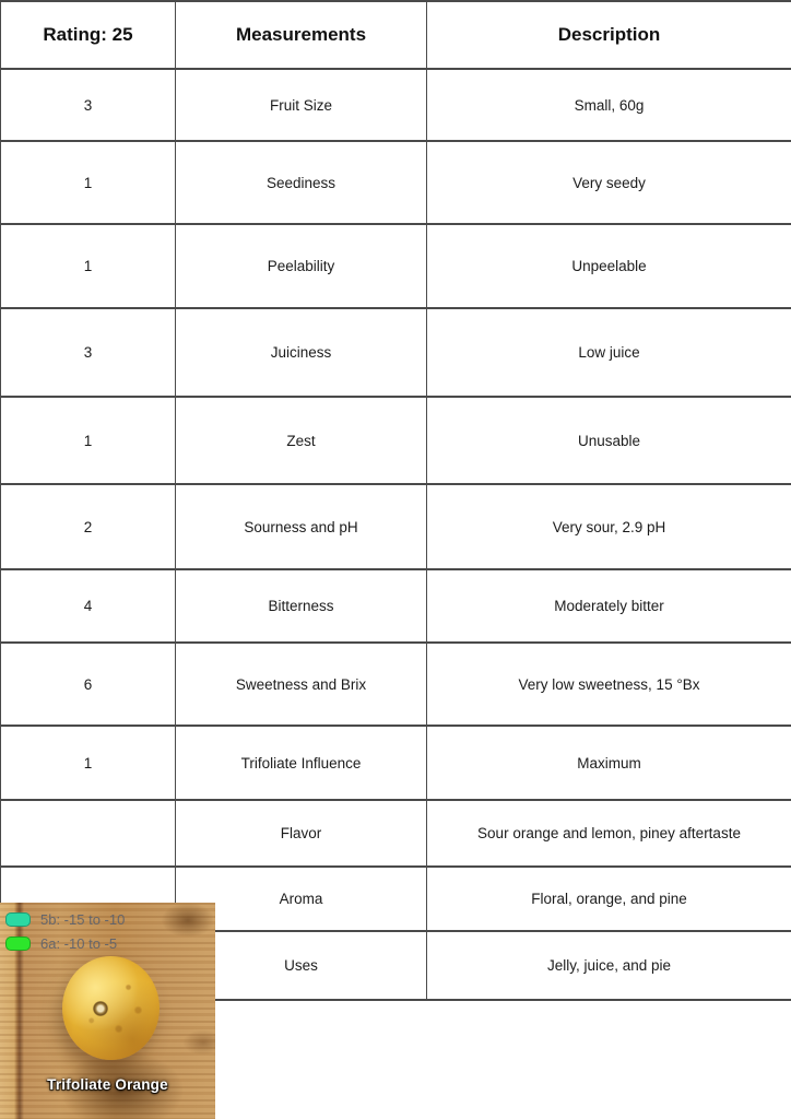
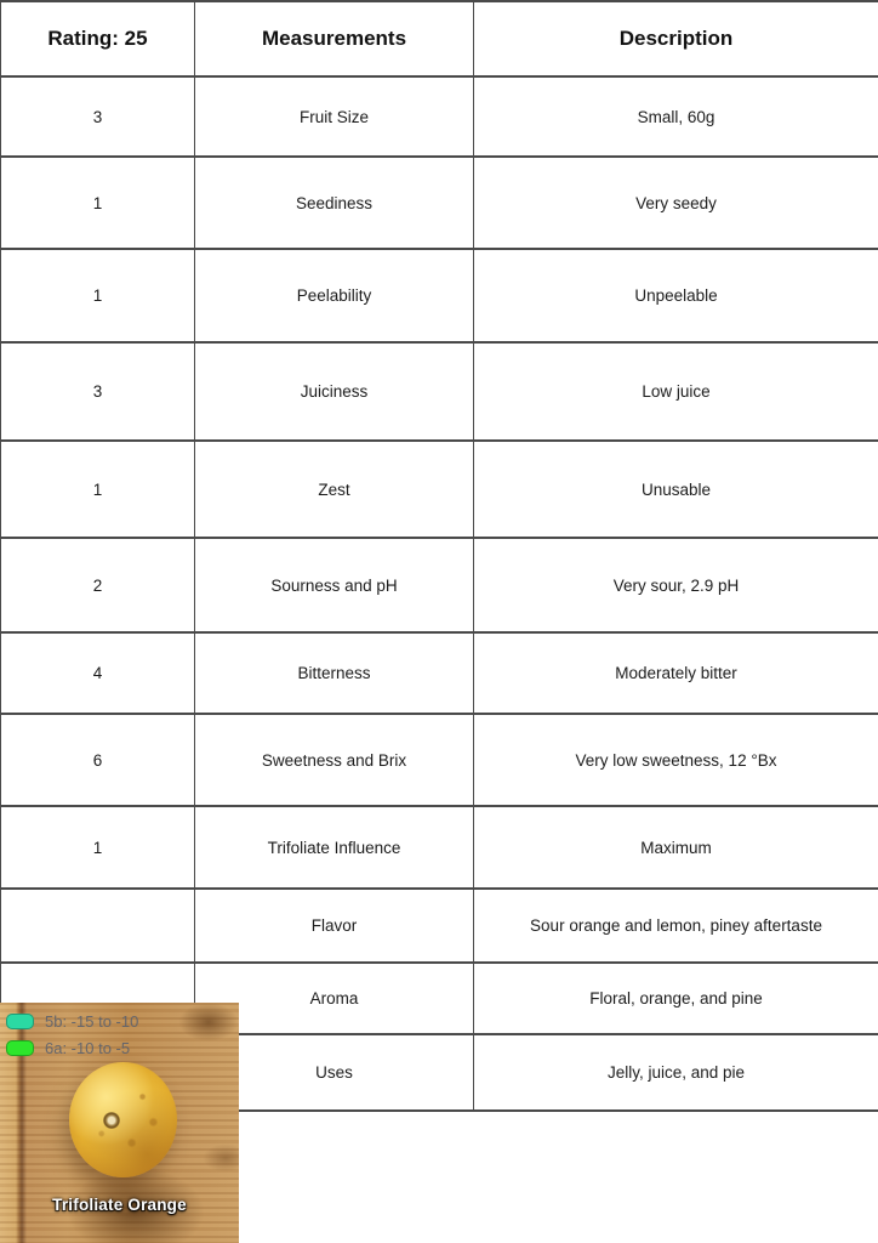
  Rating: 25	Measurements	Description
  3	Fruit Size	Small, 60g
  1	Seediness	Very seedy
  1	Peelability	Unpeelable
  3	Juiciness	Low juice
  1	Zest	Unusable
  2	Sourness and pH	Very sour, 2.9 pH
  4	Bitterness	Moderately bitter
- 6	Sweetness and Brix	Very low sweetness, 15 °Bx
+ 6	Sweetness and Brix	Very low sweetness, 12 °Bx
  1	Trifoliate Influence	Maximum
  	Flavor	Sour orange and lemon, piney aftertaste
  	Aroma	Floral, orange, and pine
  	Uses	Jelly, juice, and pie
  5b: -15 to -10
  6a: -10 to -5
  Trifoliate Orange
